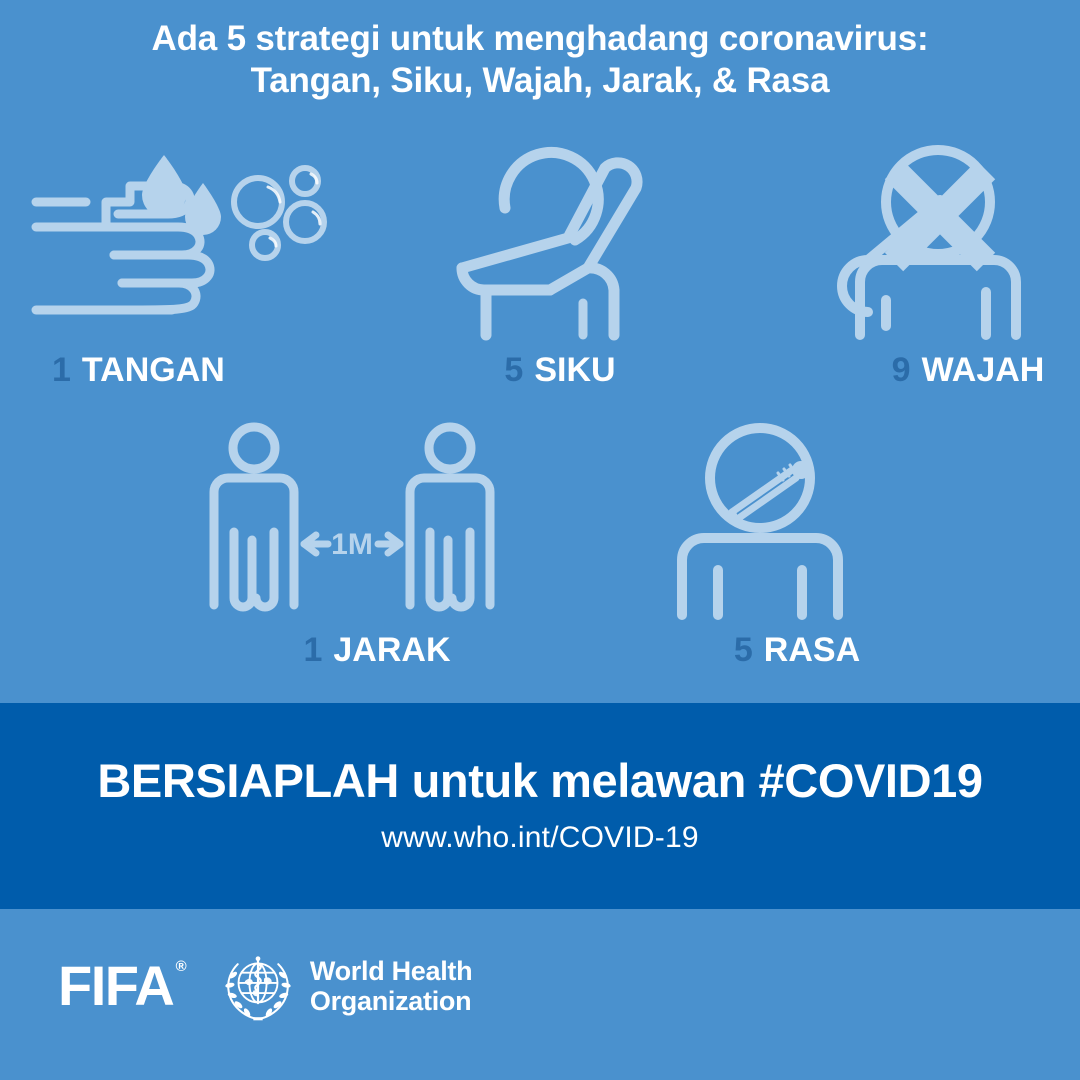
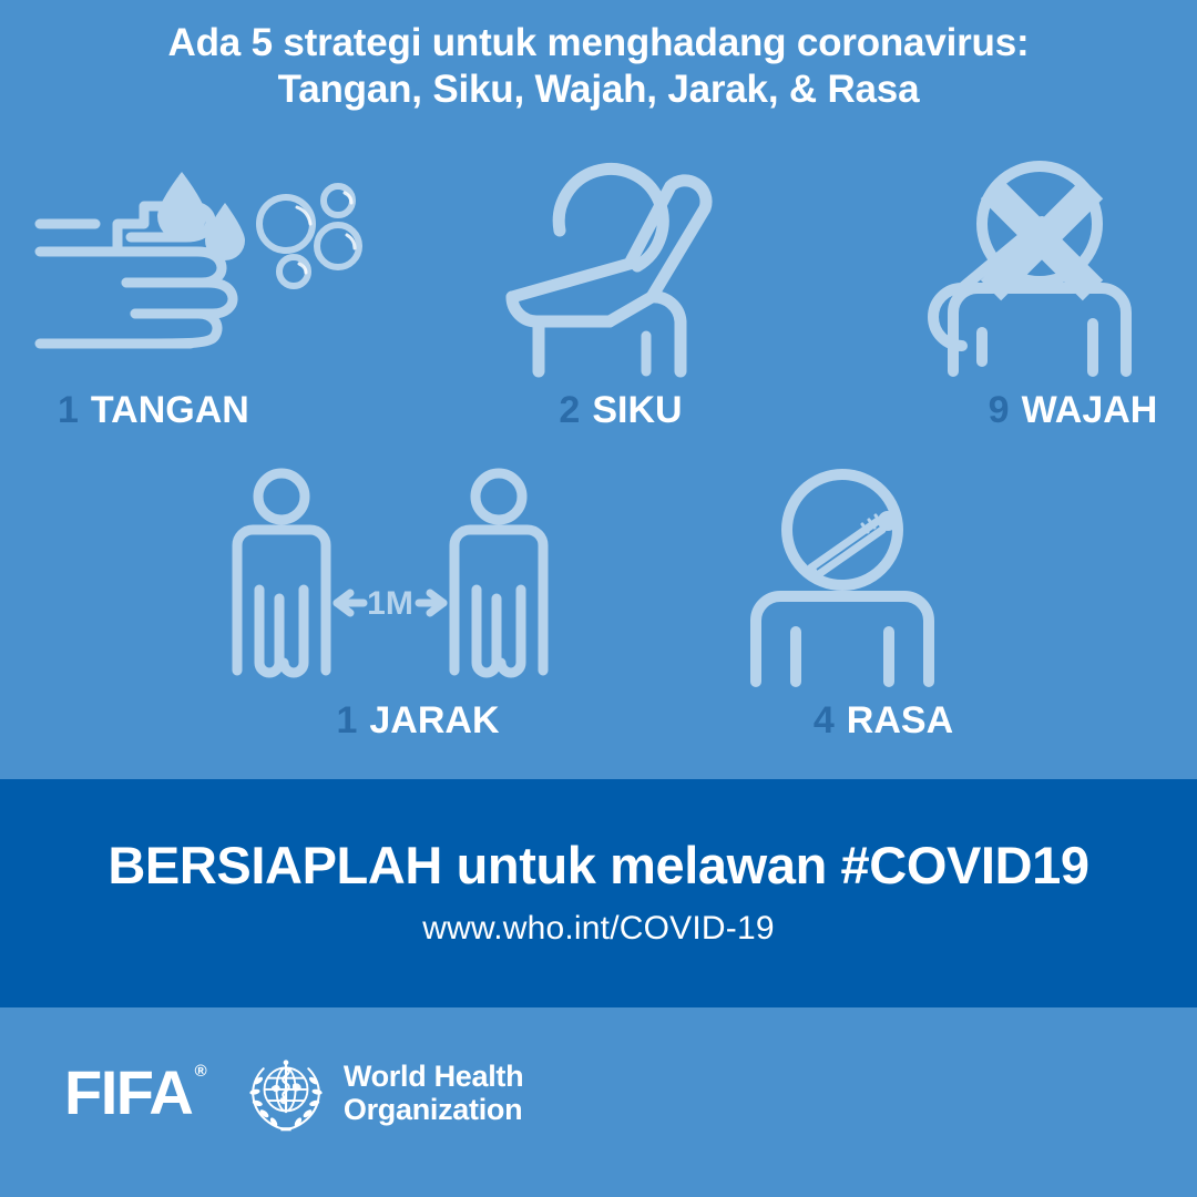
  Ada 5 strategi untuk menghadang coronavirus:
  Tangan, Siku, Wajah, Jarak, & Rasa
  1 TANGAN
- 5 SIKU
+ 2 SIKU
  9 WAJAH
  1M
  1 JARAK
- 5 RASA
+ 4 RASA
  BERSIAPLAH untuk melawan #COVID19
  www.who.int/COVID-19
  FIFA
  ®
  World Health
  Organization
